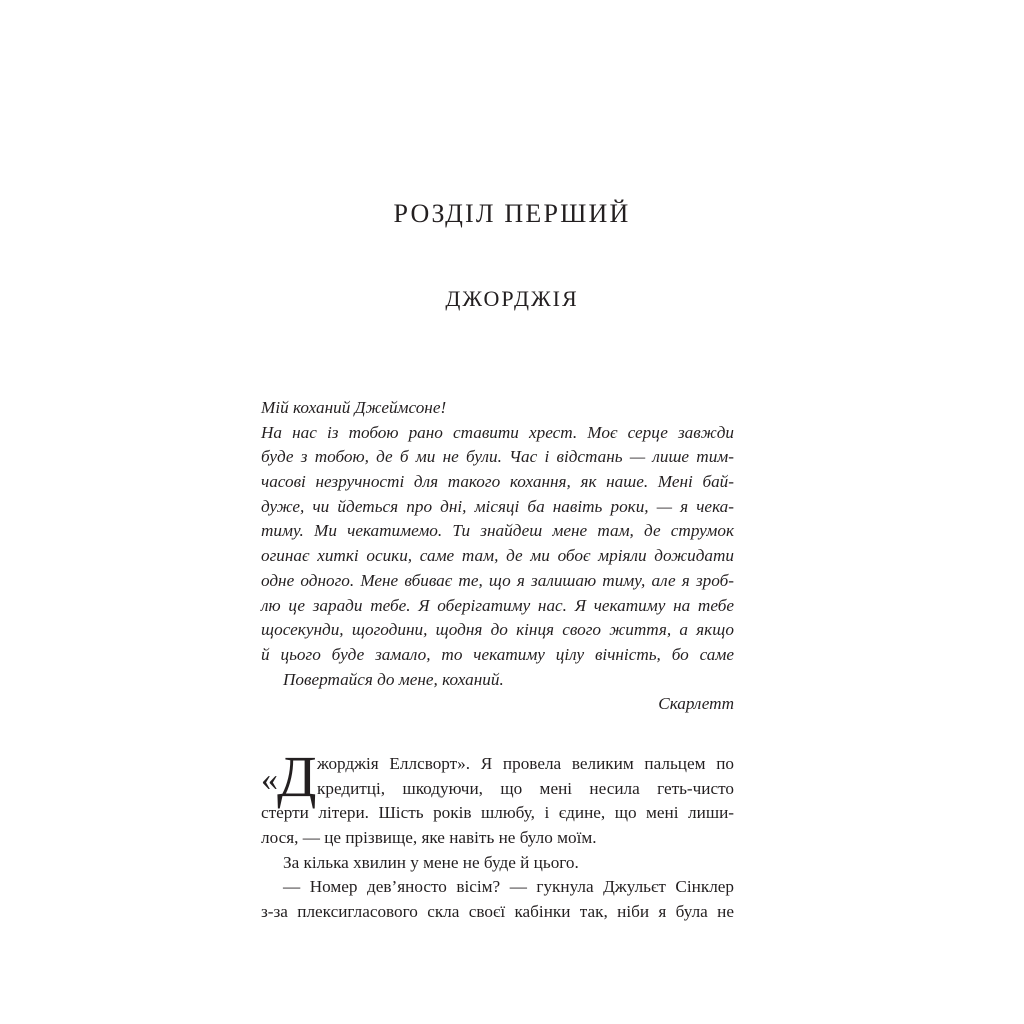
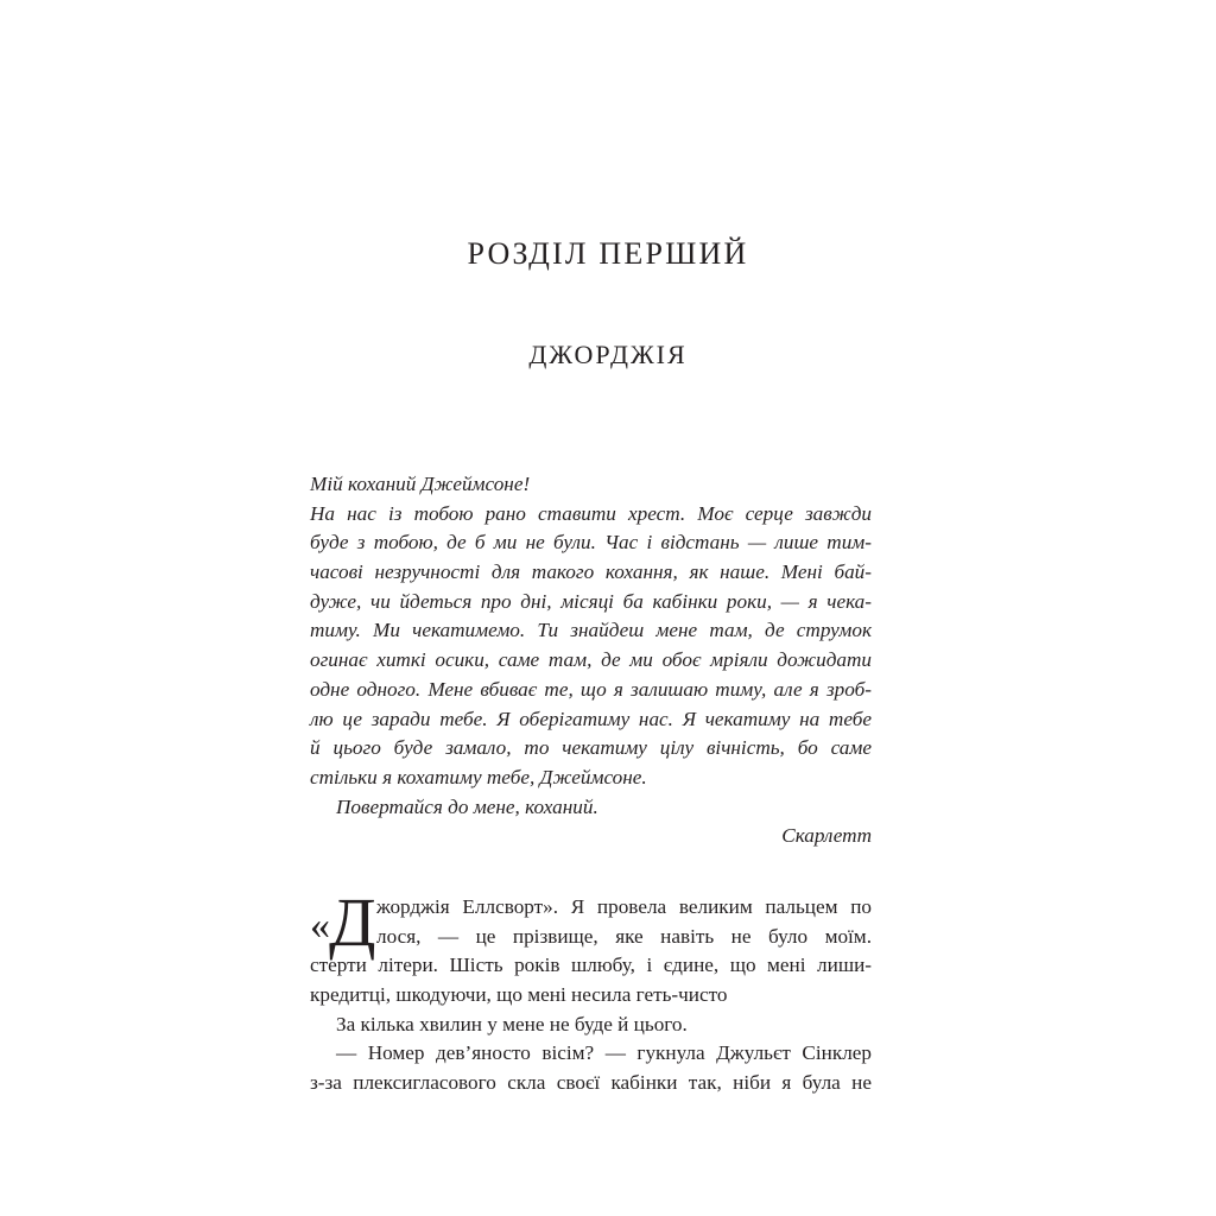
  РОЗДІЛ ПЕРШИЙ
  ДЖОРДЖІЯ
  Мій коханий Джеймсоне!
  На нас із тобою рано ставити хрест. Моє серце завжди
  буде з тобою, де б ми не були. Час і відстань — лише тим-
  часові незручності для такого кохання, як наше. Мені бай-
- дуже, чи йдеться про дні, місяці ба навіть роки, — я чека-
+ дуже, чи йдеться про дні, місяці ба кабінки роки, — я чека-
  тиму. Ми чекатимемо. Ти знайдеш мене там, де струмок
  огинає хиткі осики, саме там, де ми обоє мріяли дожидати
  одне одного. Мене вбиває те, що я залишаю тиму, але я зроб-
  лю це заради тебе. Я оберігатиму нас. Я чекатиму на тебе
- щосекунди, щогодини, щодня до кінця свого життя, а якщо
  й цього буде замало, то чекатиму цілу вічність, бо саме
+ стільки я кохатиму тебе, Джеймсоне.
  Повертайся до мене, коханий.
  Скарлетт
  «Д
  жорджія Еллсворт». Я провела великим пальцем по
- кредитці, шкодуючи, що мені несила геть-чисто
+ лося, — це прізвище, яке навіть не було моїм.
  стерти літери. Шість років шлюбу, і єдине, що мені лиши-
- лося, — це прізвище, яке навіть не було моїм.
+ кредитці, шкодуючи, що мені несила геть-чисто
  За кілька хвилин у мене не буде й цього.
  — Номер дев’яносто вісім? — гукнула Джульєт Сінклер
  з-за плексигласового скла своєї кабінки так, ніби я була не
